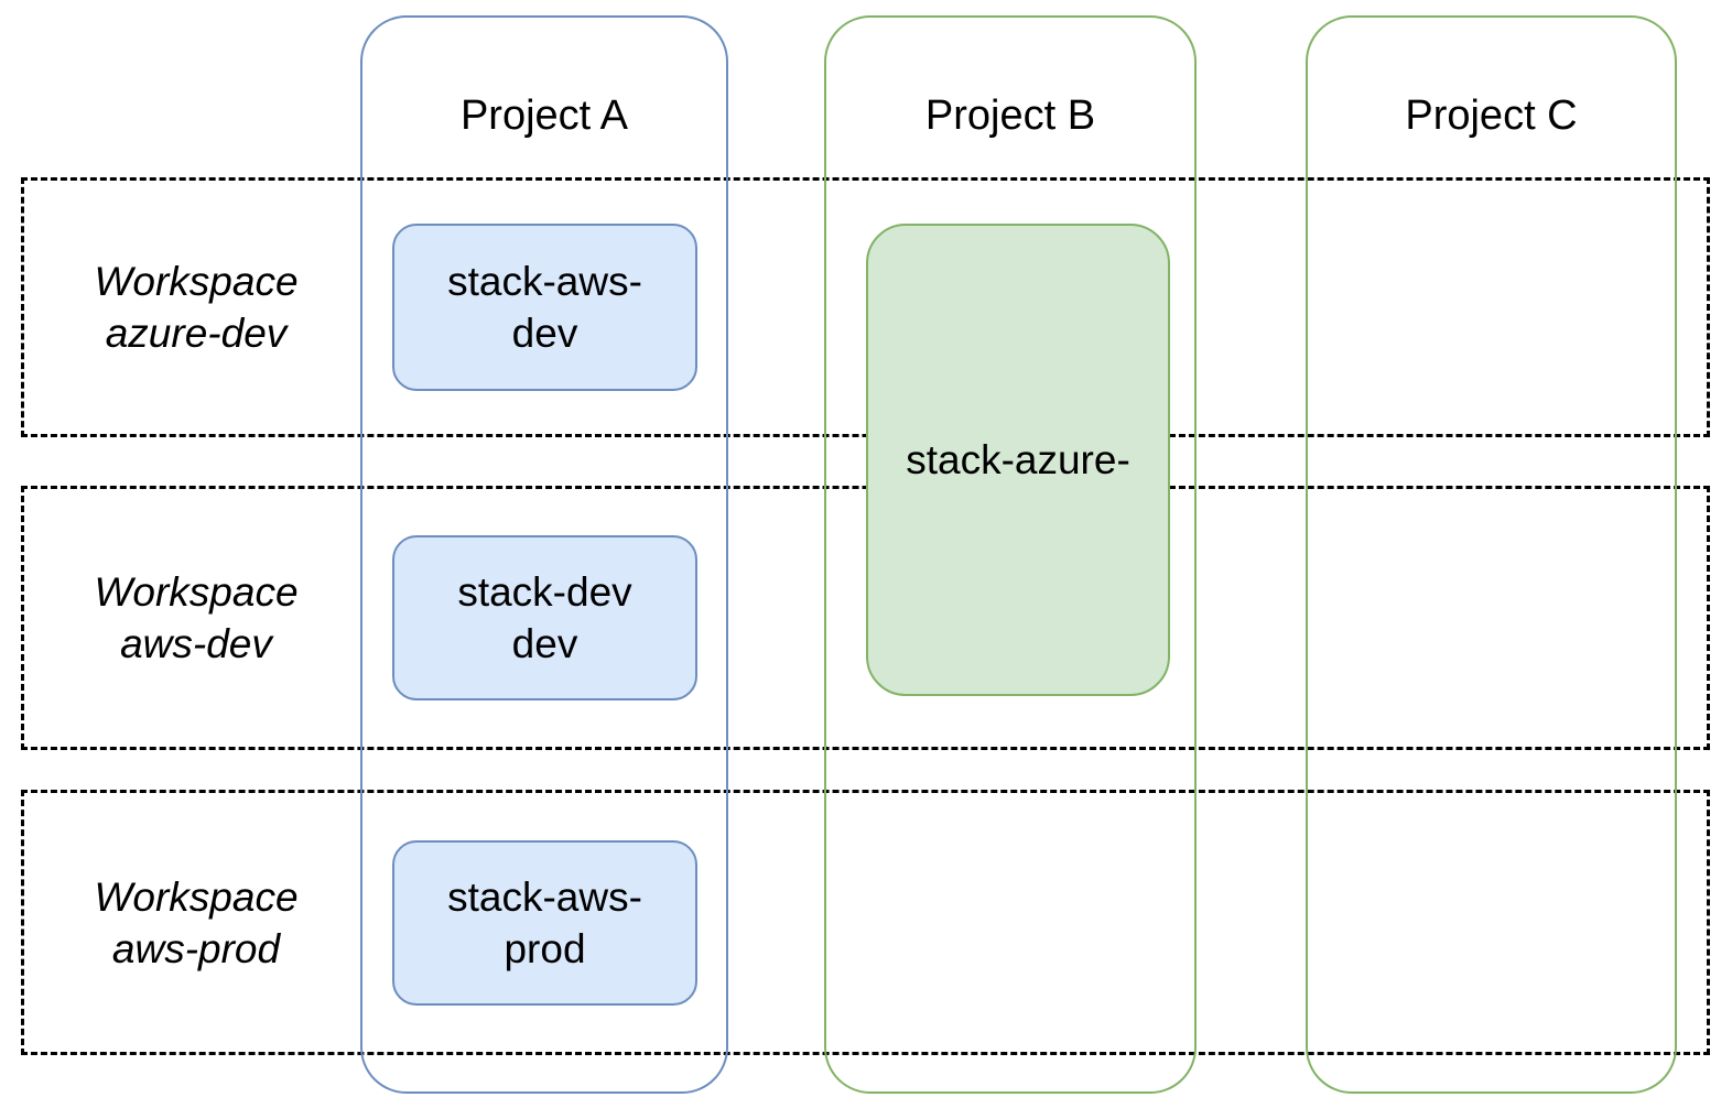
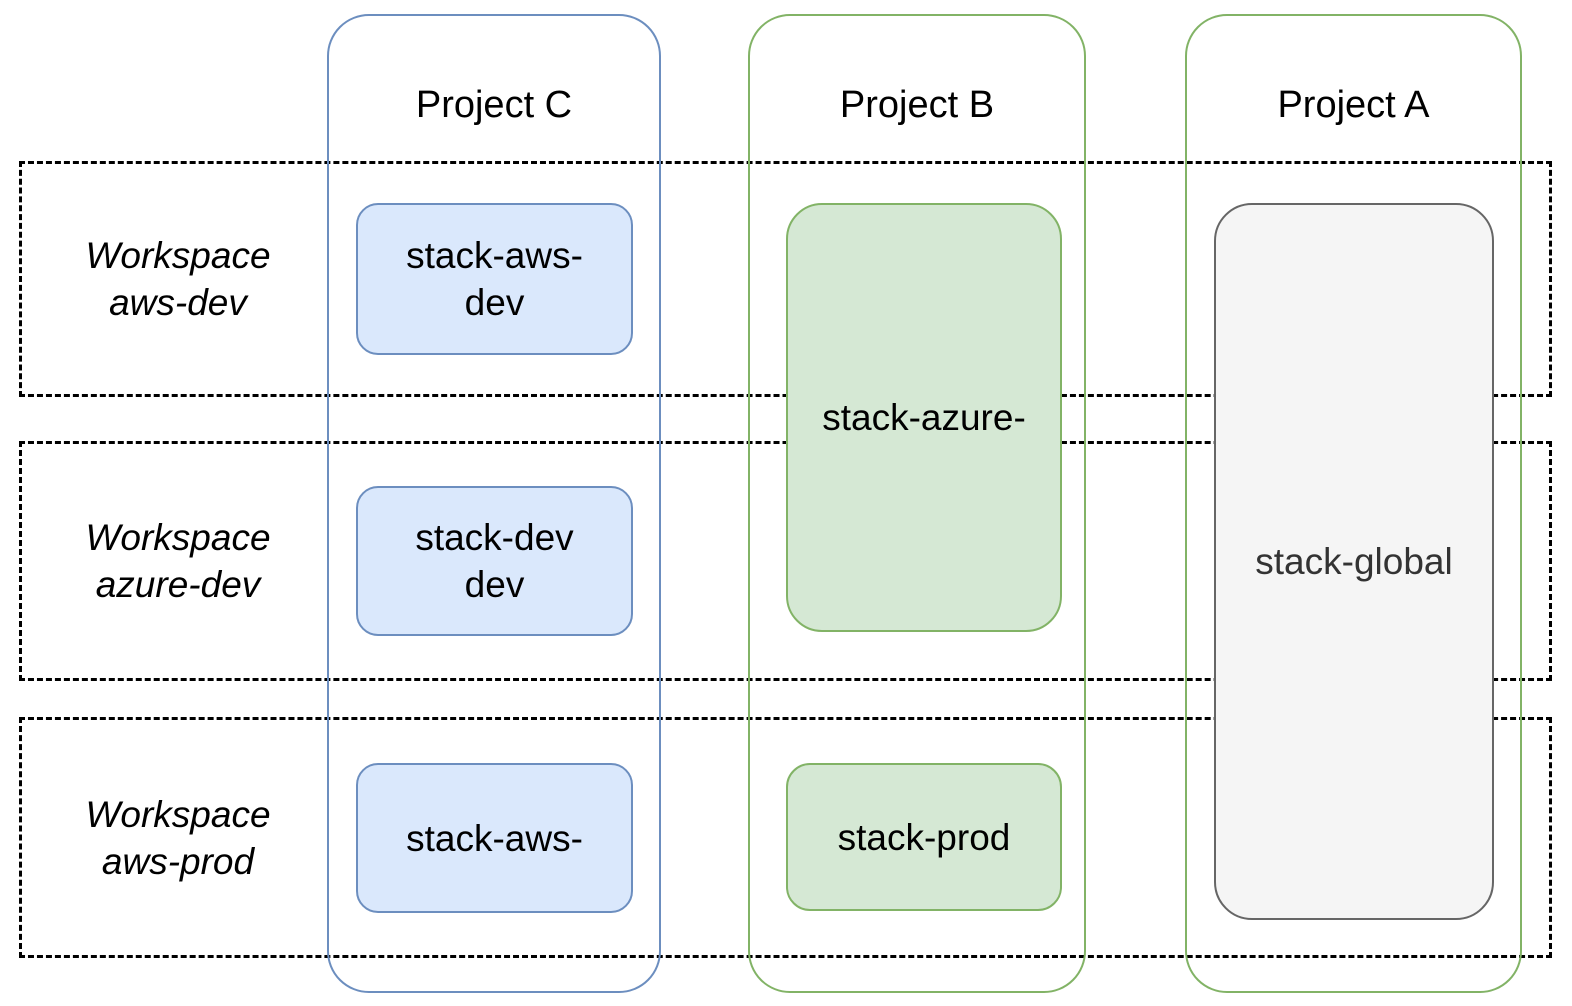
  Workspace
- azure-dev
+ aws-dev
  Workspace
- aws-dev
+ azure-dev
  Workspace
  aws-prod
- Project A
+ Project C
  Project B
- Project C
+ Project A
  stack-aws-
  dev
  stack-dev
  dev
  stack-aws-
- prod
  stack-azure-
+ stack-prod
+ stack-global
